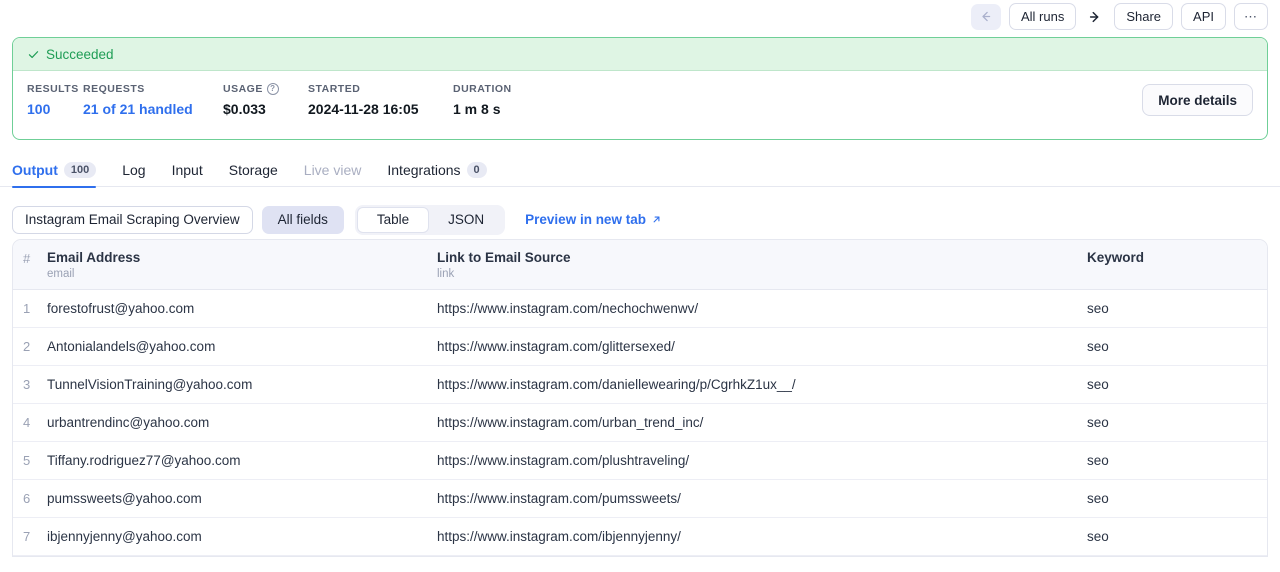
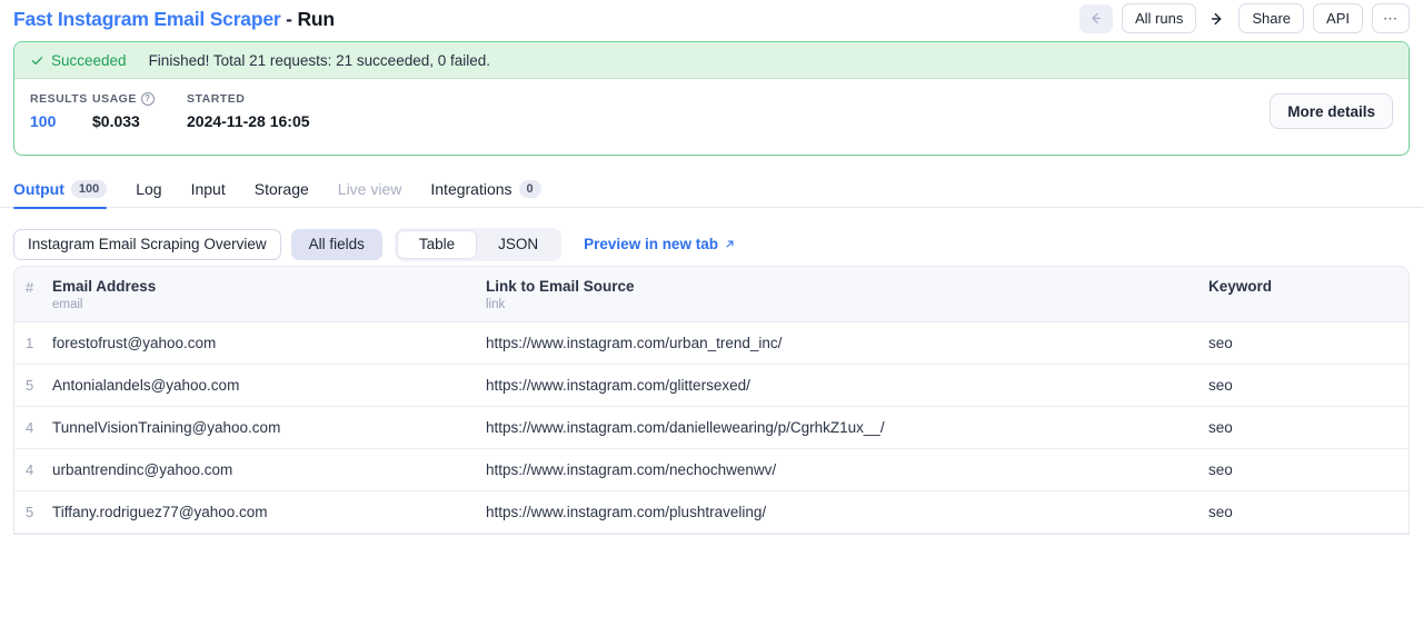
+ Fast Instagram Email Scraper - Run
  All runs
  Share
  API
  ⋯
  Succeeded
+ Finished! Total 21 requests: 21 succeeded, 0 failed.
  RESULTS
  100
- REQUESTS
- 21 of 21 handled
  USAGE
  ?
  $0.033
  STARTED
  2024-11-28 16:05
- DURATION
- 1 m 8 s
  More details
  Output
  100
  Log
  Input
  Storage
  Live view
  Integrations
  0
  Instagram Email Scraping Overview
  All fields
  Table
  JSON
  Preview in new tab
  #	Email Address email	Link to Email Source link	Keyword
- 1	forestofrust@yahoo.com	https://www.instagram.com/nechochwenwv/	seo
+ 1	forestofrust@yahoo.com	https://www.instagram.com/urban_trend_inc/	seo
- 2	Antonialandels@yahoo.com	https://www.instagram.com/glittersexed/	seo
+ 5	Antonialandels@yahoo.com	https://www.instagram.com/glittersexed/	seo
- 3	TunnelVisionTraining@yahoo.com	https://www.instagram.com/daniellewearing/p/CgrhkZ1ux__/	seo
+ 4	TunnelVisionTraining@yahoo.com	https://www.instagram.com/daniellewearing/p/CgrhkZ1ux__/	seo
- 4	urbantrendinc@yahoo.com	https://www.instagram.com/urban_trend_inc/	seo
+ 4	urbantrendinc@yahoo.com	https://www.instagram.com/nechochwenwv/	seo
  5	Tiffany.rodriguez77@yahoo.com	https://www.instagram.com/plushtraveling/	seo
- 6	pumssweets@yahoo.com	https://www.instagram.com/pumssweets/	seo
- 7	ibjennyjenny@yahoo.com	https://www.instagram.com/ibjennyjenny/	seo
